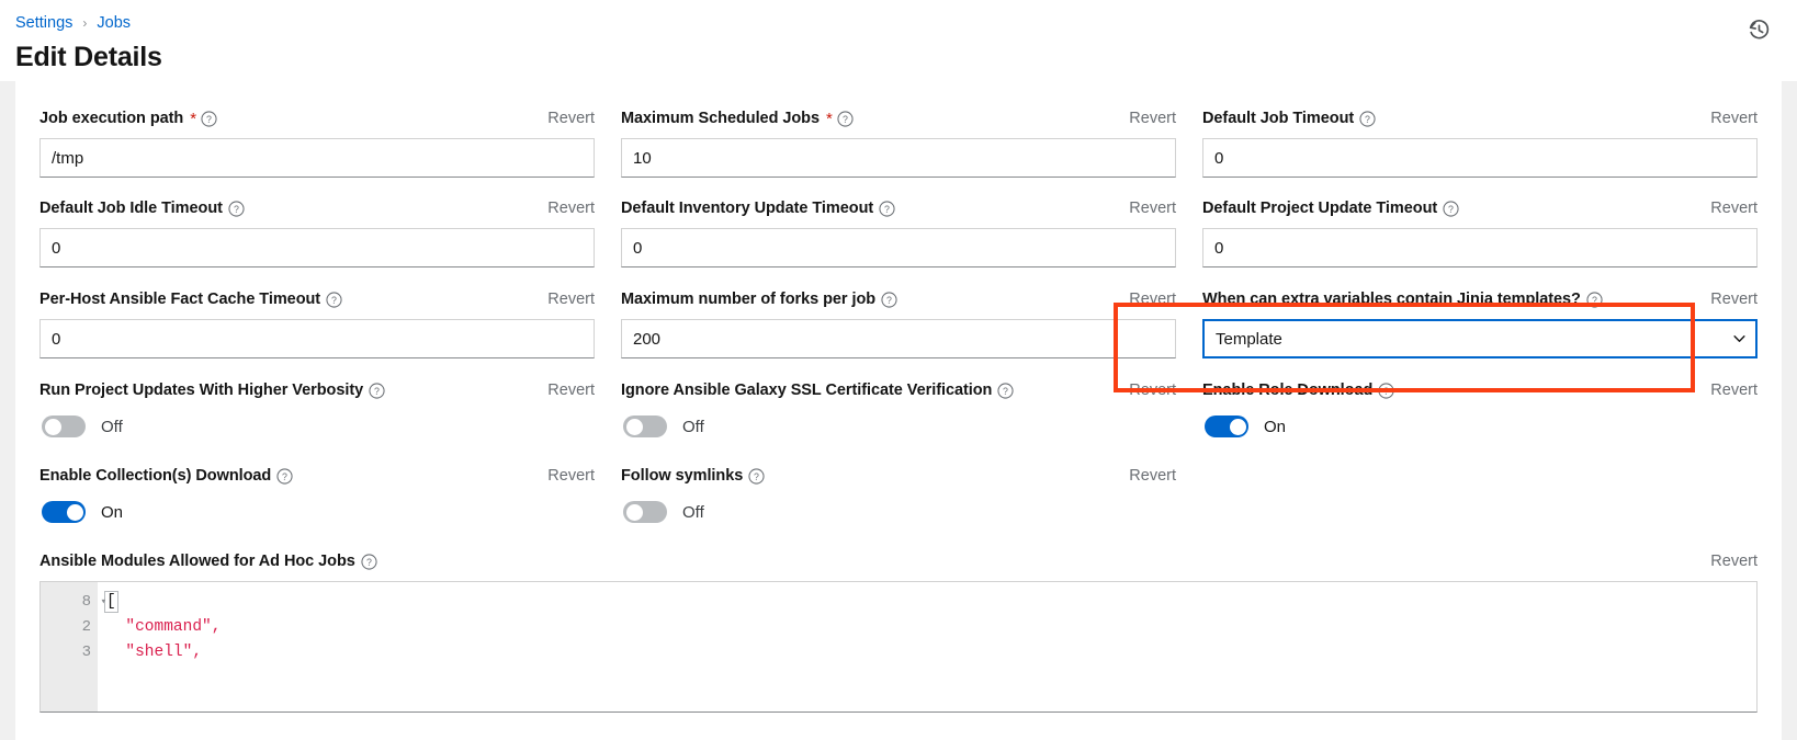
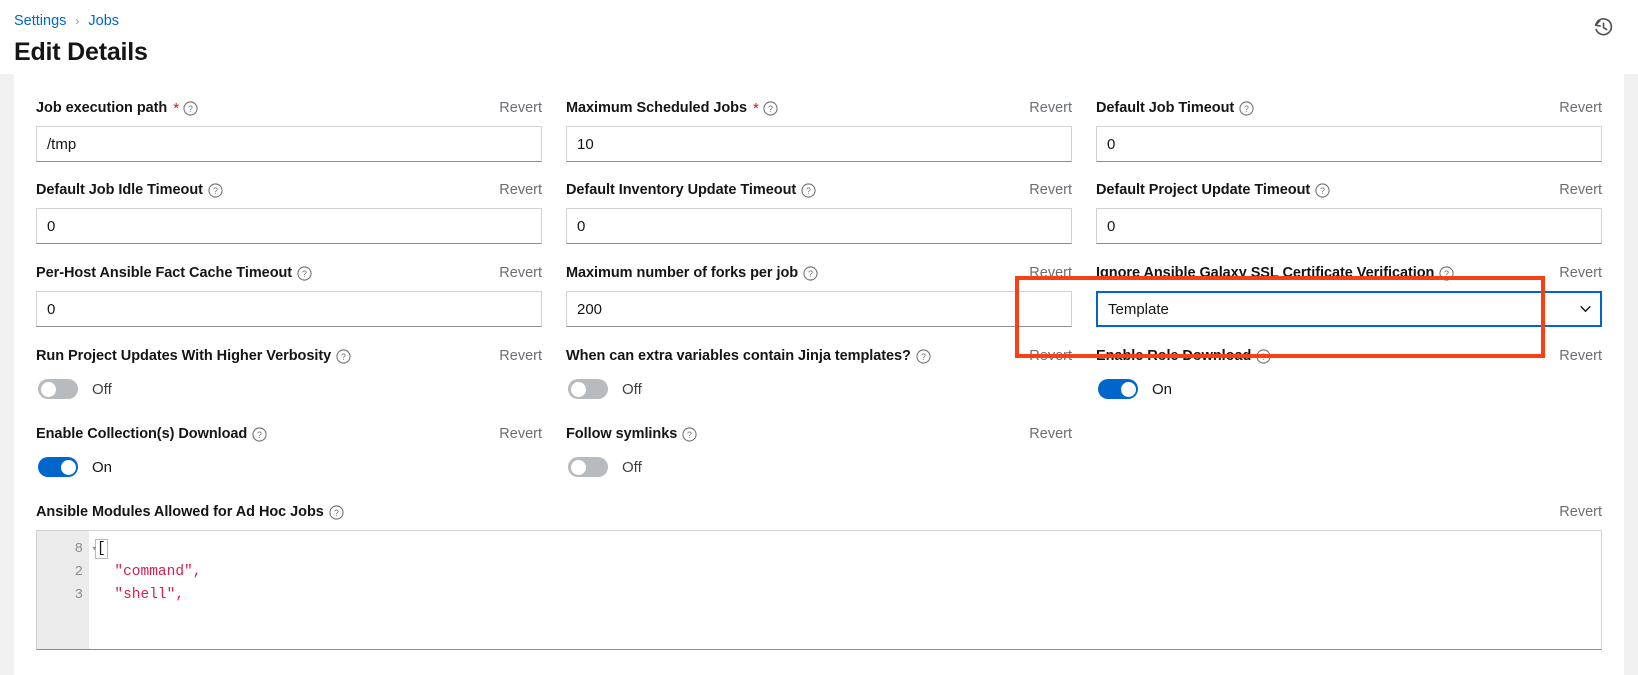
  Settings
  ›
  Jobs
  Edit Details
  Job execution path
  *
  ?
  Revert
  /tmp
  Maximum Scheduled Jobs
  *
  ?
  Revert
  10
  Default Job Timeout
  ?
  Revert
  0
  Default Job Idle Timeout
  ?
  Revert
  0
  Default Inventory Update Timeout
  ?
  Revert
  0
  Default Project Update Timeout
  ?
  Revert
  0
  Per-Host Ansible Fact Cache Timeout
  ?
  Revert
  0
  Maximum number of forks per job
  ?
  Revert
  200
- When can extra variables contain Jinja templates?
+ Ignore Ansible Galaxy SSL Certificate Verification
  ?
  Revert
  Template
  Run Project Updates With Higher Verbosity
  ?
  Revert
  Off
- Ignore Ansible Galaxy SSL Certificate Verification
+ When can extra variables contain Jinja templates?
  ?
  Revert
  Off
  Enable Role Download
  ?
  Revert
  On
  Enable Collection(s) Download
  ?
  Revert
  On
  Follow symlinks
  ?
  Revert
  Off
  Ansible Modules Allowed for Ad Hoc Jobs
  ?
  Revert
  8
  ▾
  2
  3
  [
  "command",
  "shell",
